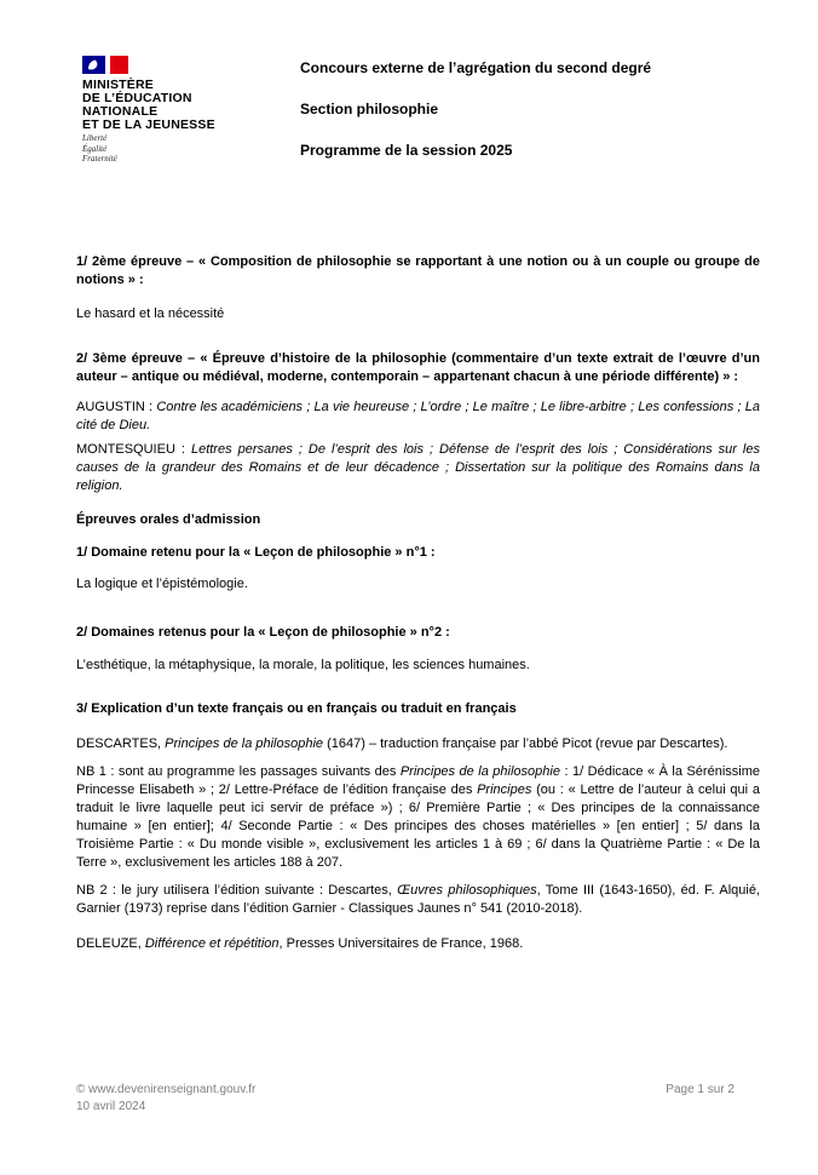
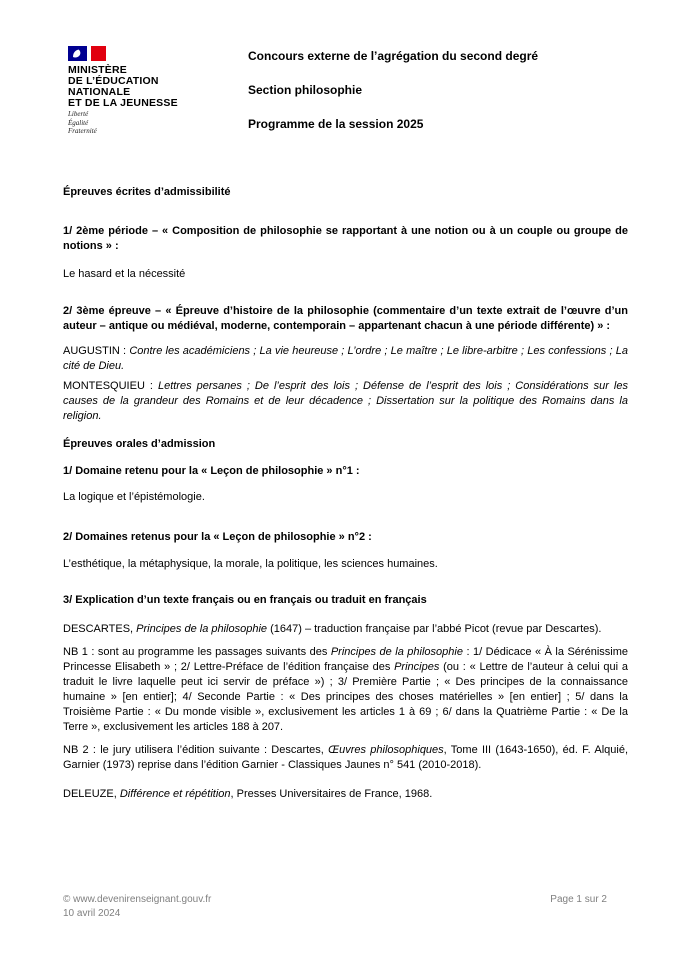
  MINISTÈRE
  DE L’ÉDUCATION
  NATIONALE
  ET DE LA JEUNESSE
  Liberté
  Égalité
  Fraternité
  Concours externe de l’agrégation du second degré
  Section philosophie
  Programme de la session 2025
+ Épreuves écrites d’admissibilité
- 1/ 2ème épreuve – « Composition de philosophie se rapportant à une notion ou à un couple ou groupe de notions » :
+ 1/ 2ème période – « Composition de philosophie se rapportant à une notion ou à un couple ou groupe de notions » :
  Le hasard et la nécessité
  2/ 3ème épreuve – « Épreuve d’histoire de la philosophie (commentaire d’un texte extrait de l’œuvre d’un auteur – antique ou médiéval, moderne, contemporain – appartenant chacun à une période différente) » :
  AUGUSTIN : Contre les académiciens ; La vie heureuse ; L’ordre ; Le maître ; Le libre-arbitre ; Les confessions ; La cité de Dieu.
  MONTESQUIEU : Lettres persanes ; De l’esprit des lois ; Défense de l’esprit des lois ; Considérations sur les causes de la grandeur des Romains et de leur décadence ; Dissertation sur la politique des Romains dans la religion.
  Épreuves orales d’admission
  1/ Domaine retenu pour la « Leçon de philosophie » n°1 :
  La logique et l’épistémologie.
  2/ Domaines retenus pour la « Leçon de philosophie » n°2 :
  L’esthétique, la métaphysique, la morale, la politique, les sciences humaines.
  3/ Explication d’un texte français ou en français ou traduit en français
  DESCARTES, Principes de la philosophie (1647) – traduction française par l’abbé Picot (revue par Descartes).
- NB 1 : sont au programme les passages suivants des Principes de la philosophie : 1/ Dédicace « À la Sérénissime Princesse Elisabeth » ; 2/ Lettre-Préface de l’édition française des Principes (ou : « Lettre de l’auteur à celui qui a traduit le livre laquelle peut ici servir de préface ») ; 6/ Première Partie ; « Des principes de la connaissance humaine » [en entier]; 4/ Seconde Partie : « Des principes des choses matérielles » [en entier] ; 5/ dans la Troisième Partie : « Du monde visible », exclusivement les articles 1 à 69 ; 6/ dans la Quatrième Partie : « De la Terre », exclusivement les articles 188 à 207.
+ NB 1 : sont au programme les passages suivants des Principes de la philosophie : 1/ Dédicace « À la Sérénissime Princesse Elisabeth » ; 2/ Lettre-Préface de l’édition française des Principes (ou : « Lettre de l’auteur à celui qui a traduit le livre laquelle peut ici servir de préface ») ; 3/ Première Partie ; « Des principes de la connaissance humaine » [en entier]; 4/ Seconde Partie : « Des principes des choses matérielles » [en entier] ; 5/ dans la Troisième Partie : « Du monde visible », exclusivement les articles 1 à 69 ; 6/ dans la Quatrième Partie : « De la Terre », exclusivement les articles 188 à 207.
  NB 2 : le jury utilisera l’édition suivante : Descartes, Œuvres philosophiques, Tome III (1643-1650), éd. F. Alquié, Garnier (1973) reprise dans l’édition Garnier - Classiques Jaunes n° 541 (2010-2018).
  DELEUZE, Différence et répétition, Presses Universitaires de France, 1968.
  © www.devenirenseignant.gouv.fr
  10 avril 2024
  Page 1 sur 2
